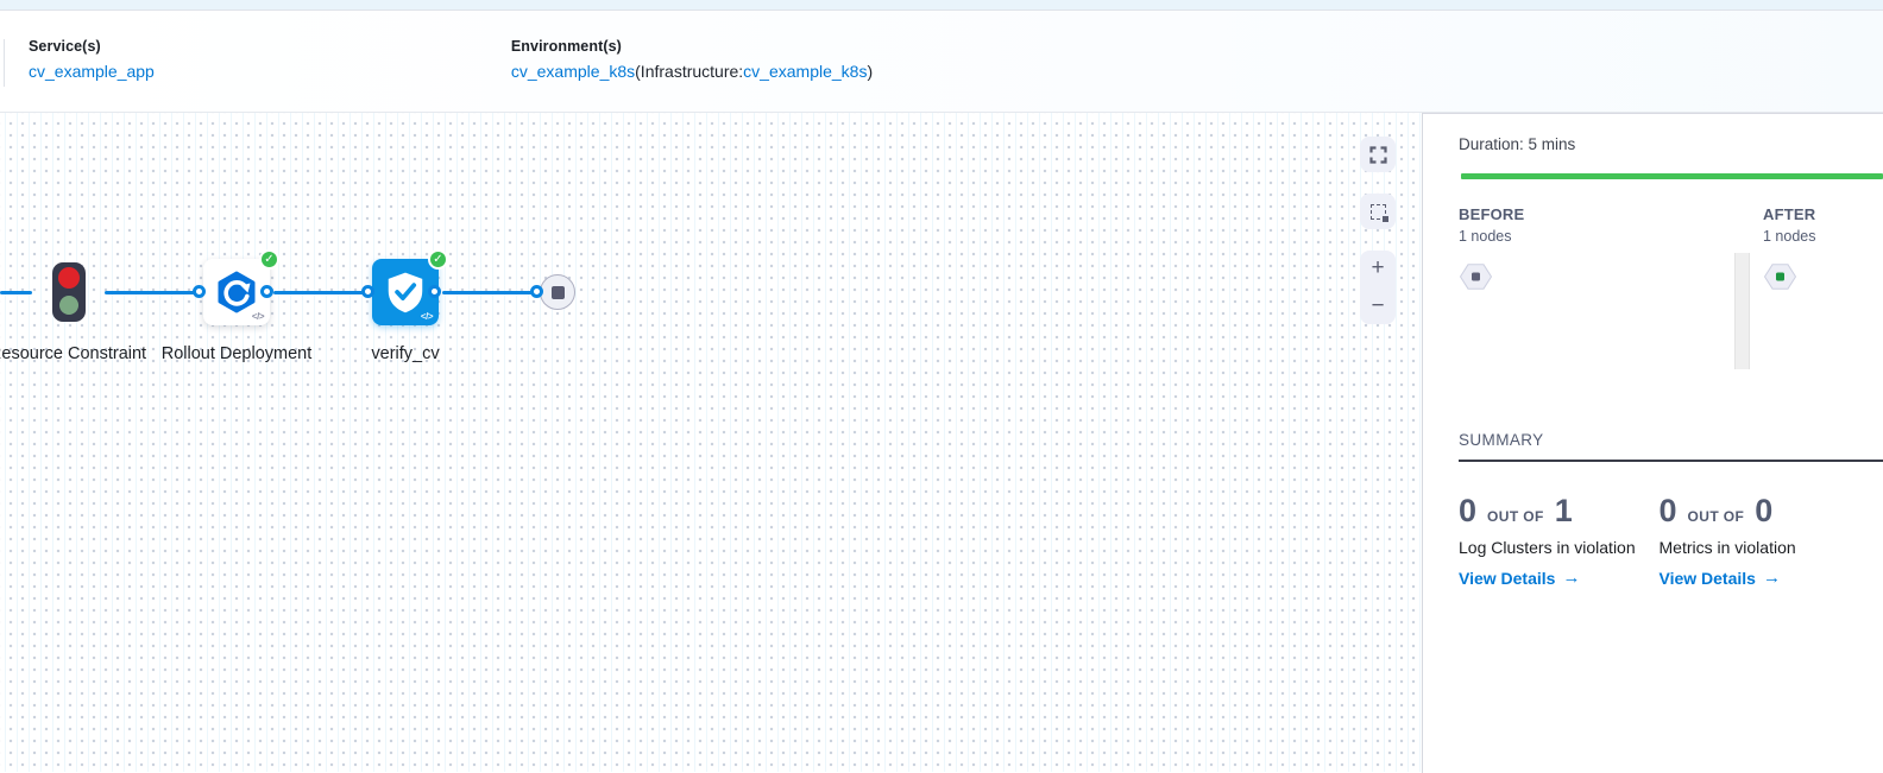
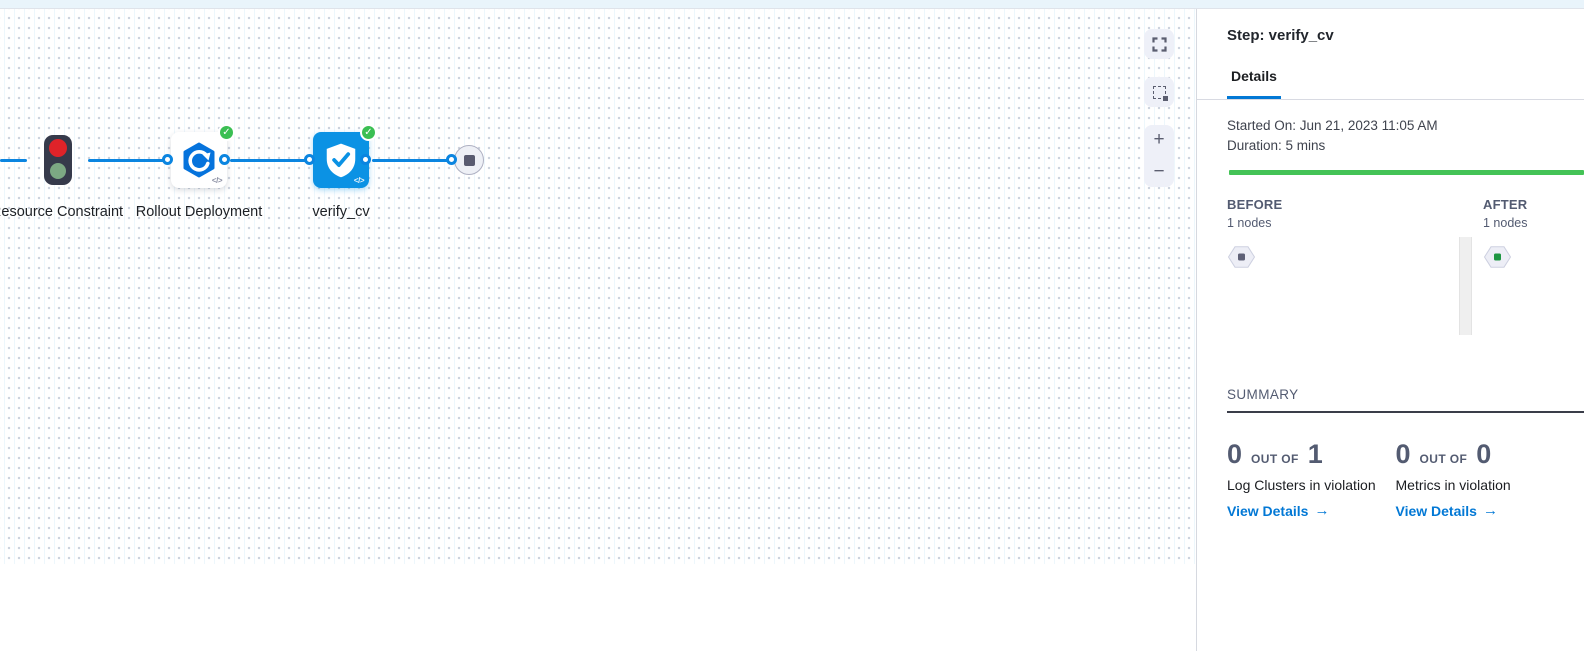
- Service(s)
- cv_example_app
- Environment(s)
- cv_example_k8s(Infrastructure:cv_example_k8s)
  ✓
  </​>
  ✓
  </​>
  esource Constraint
  Rollout Deployment
  verify_cv
  +
  −
+ Step: verify_cv
+ Details
+ Started On: Jun 21, 2023 11:05 AM
  Duration: 5 mins
  BEFORE
  1 nodes
  AFTER
  1 nodes
  SUMMARY
  0
  OUT OF
  1
  Log Clusters in violation
  View Details
  →
  0
  OUT OF
  0
  Metrics in violation
  View Details
  →
